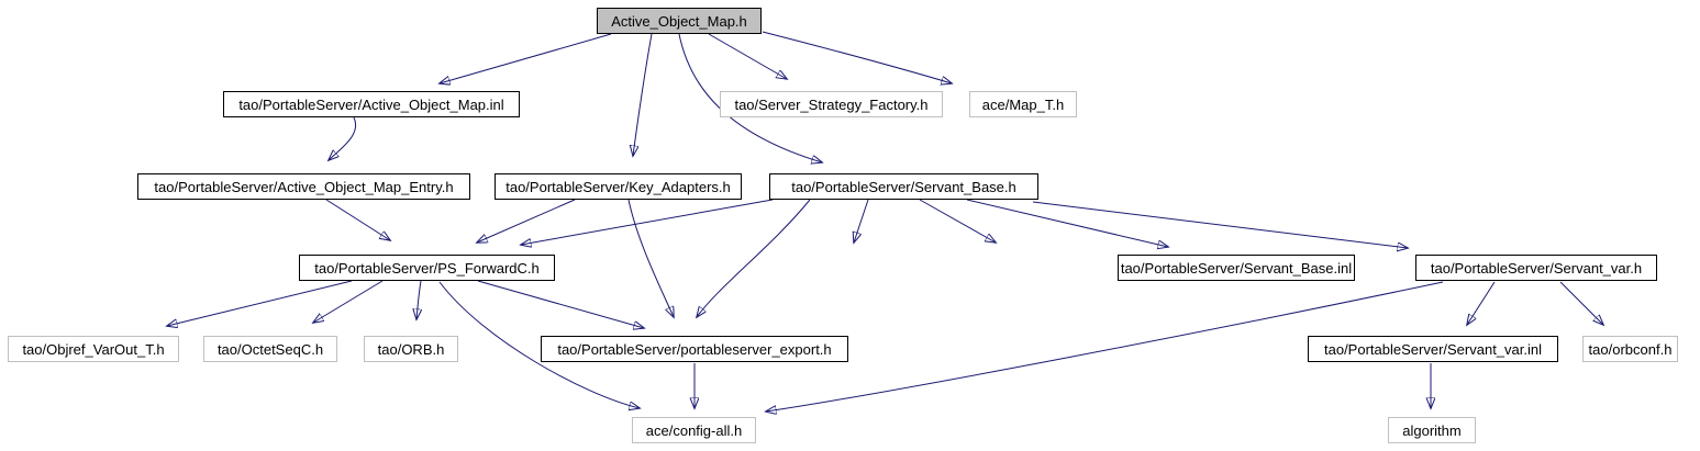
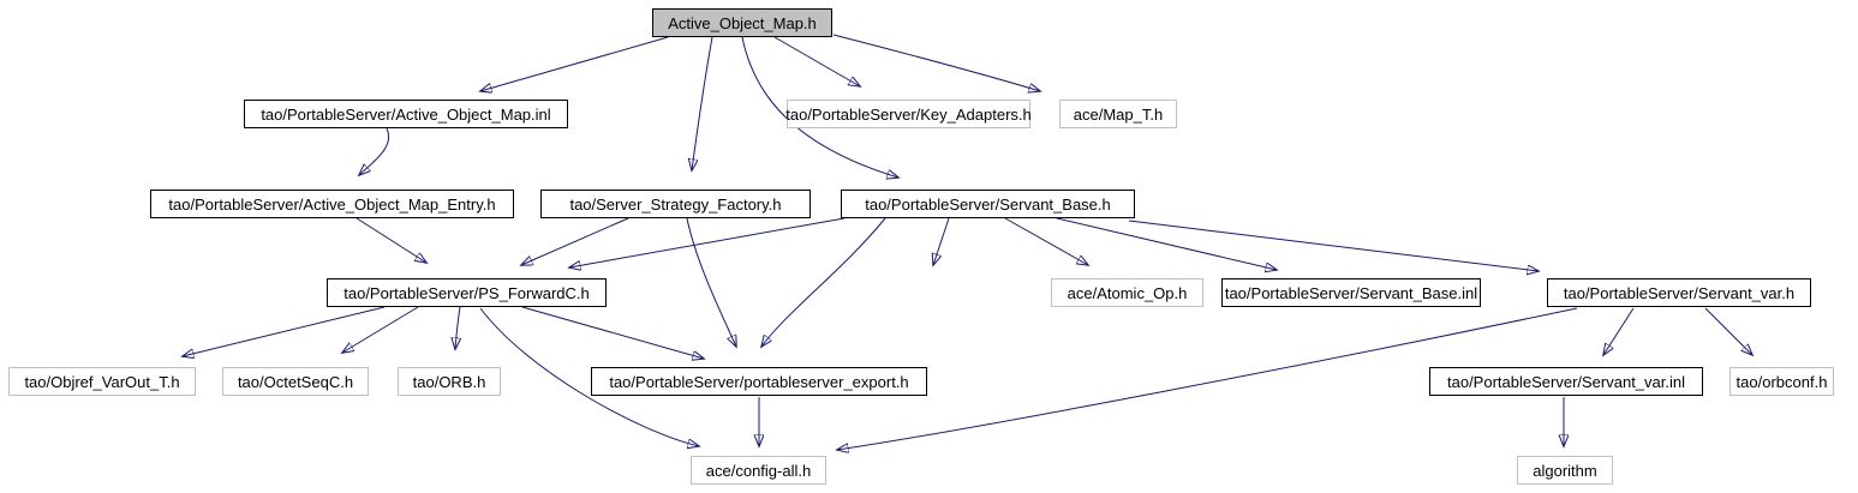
  Active_Object_Map.h
  tao/PortableServer/Active_Object_Map.inl
- tao/Server_Strategy_Factory.h
+ tao/PortableServer/Key_Adapters.h
  ace/Map_T.h
  tao/PortableServer/Active_Object_Map_Entry.h
- tao/PortableServer/Key_Adapters.h
+ tao/Server_Strategy_Factory.h
  tao/PortableServer/Servant_Base.h
  tao/PortableServer/PS_ForwardC.h
+ ace/Atomic_Op.h
  tao/PortableServer/Servant_Base.inl
  tao/PortableServer/Servant_var.h
  tao/Objref_VarOut_T.h
  tao/OctetSeqC.h
  tao/ORB.h
  tao/PortableServer/portableserver_export.h
  tao/PortableServer/Servant_var.inl
  tao/orbconf.h
  ace/config-all.h
  algorithm
